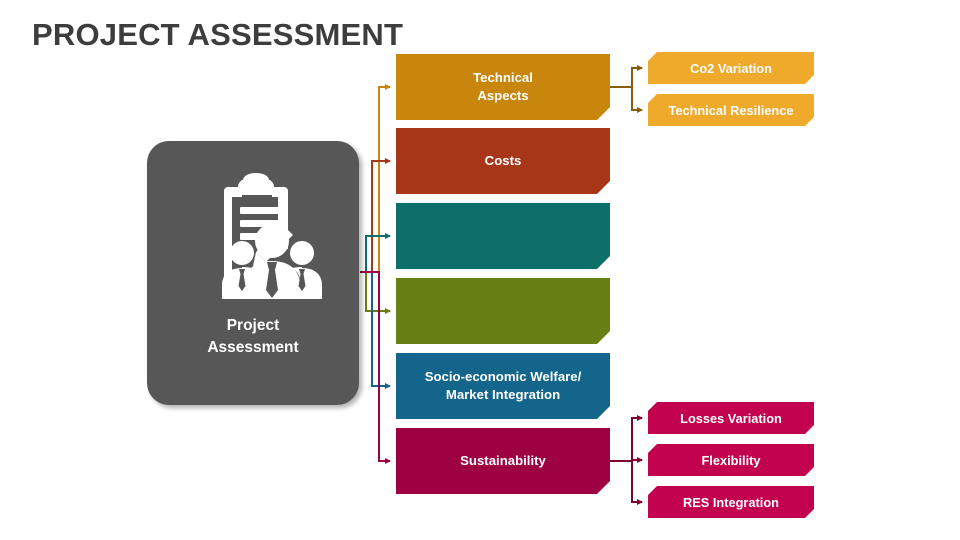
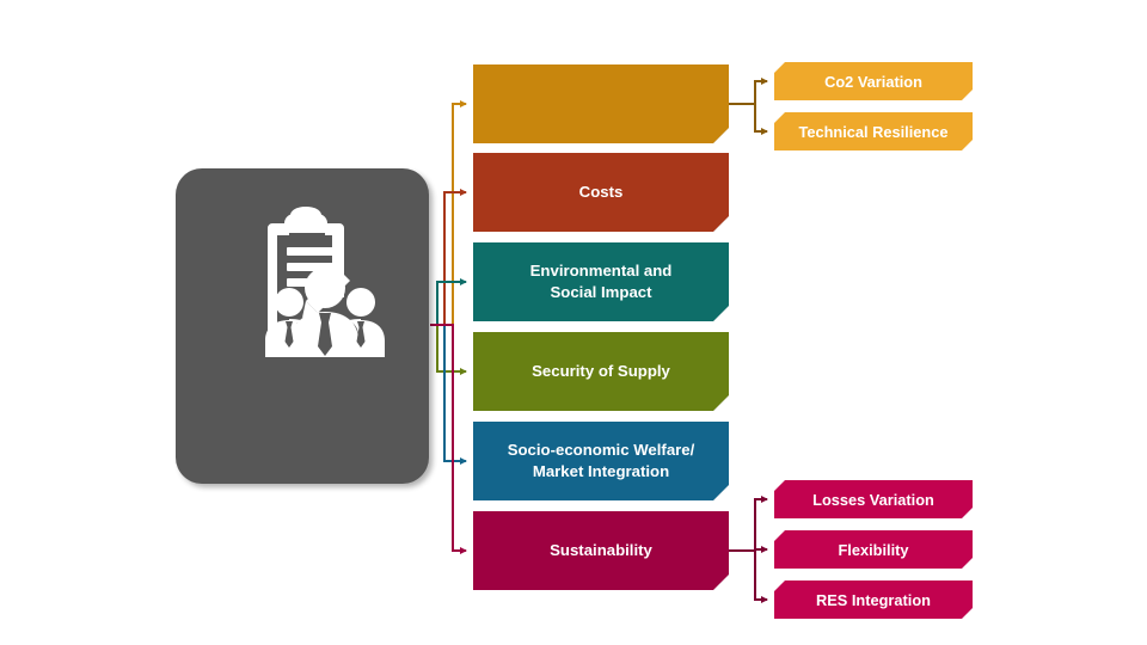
- PROJECT ASSESSMENT
- Project
- Assessment
- Technical
- Aspects
  Costs
+ Environmental and
+ Social Impact
+ Security of Supply
  Socio-economic Welfare/
  Market Integration
  Sustainability
  Co2 Variation
  Technical Resilience
  Losses Variation
  Flexibility
  RES Integration
